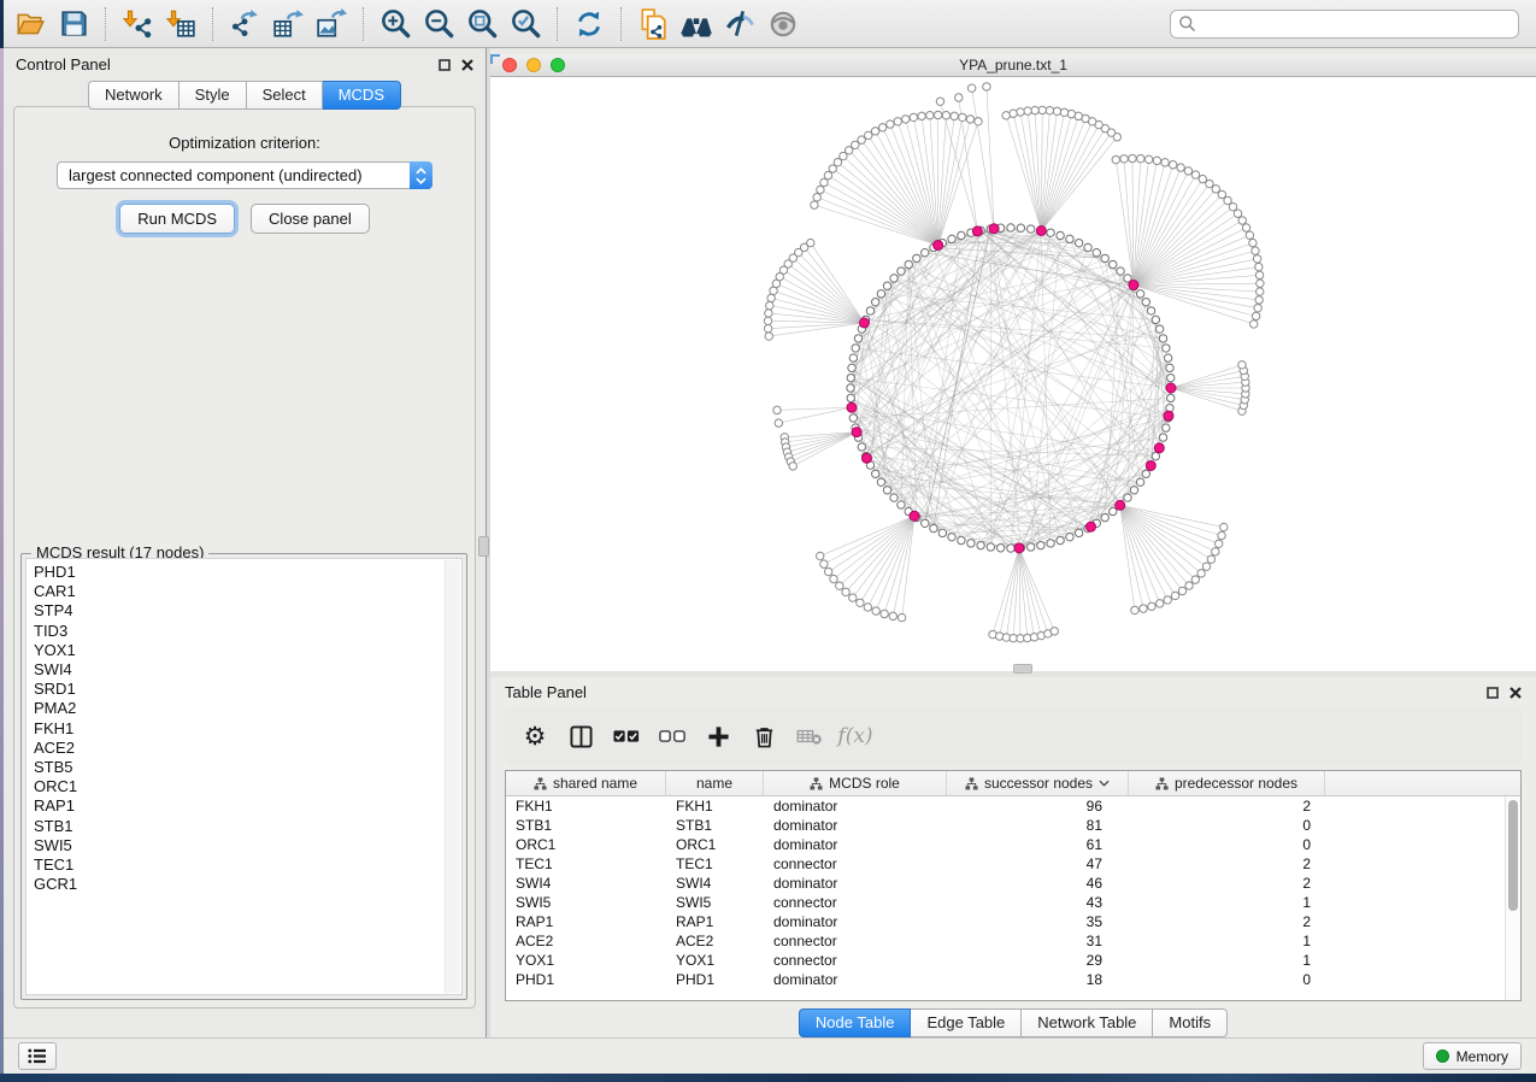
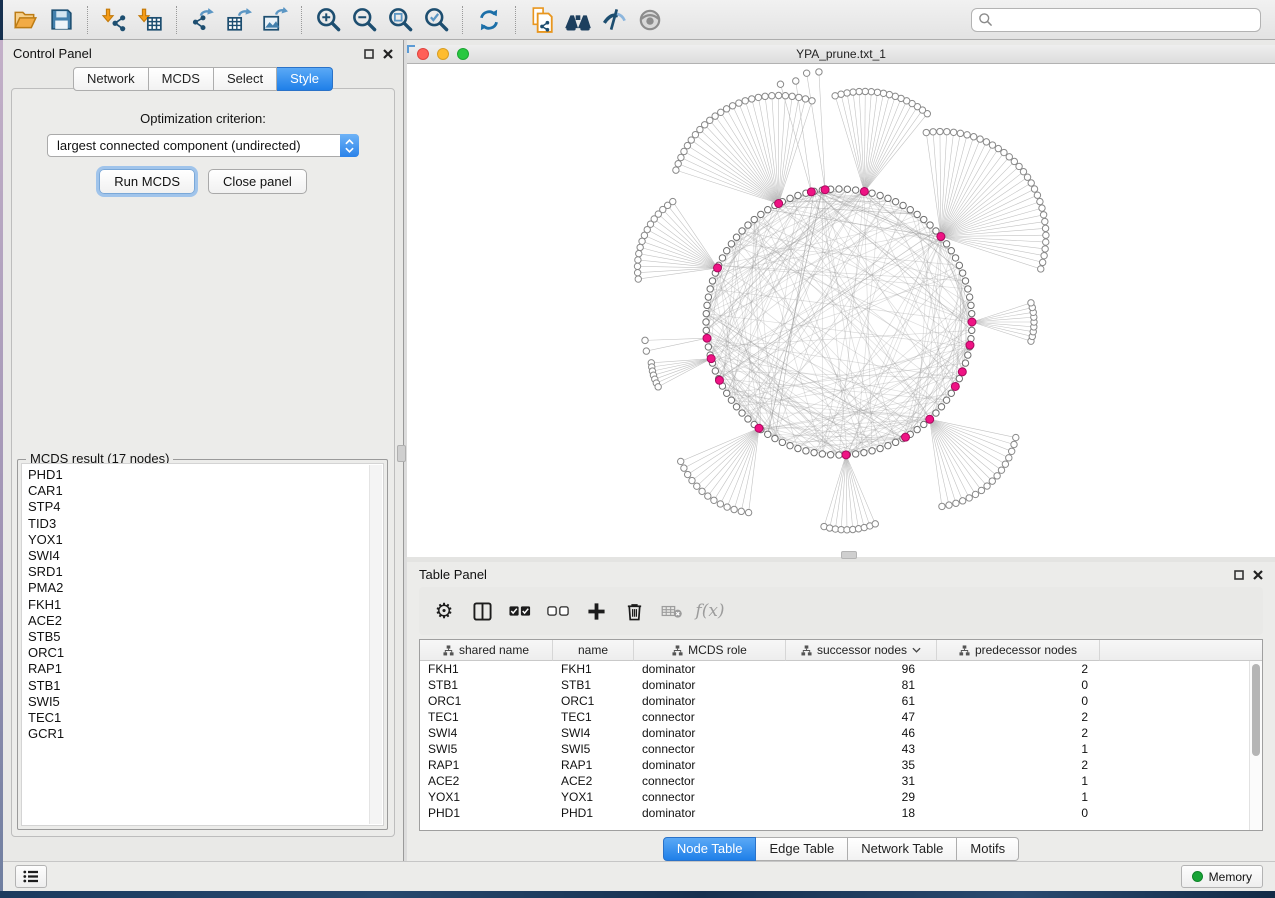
  Control Panel
  Network
- Style
+ MCDS
  Select
- MCDS
+ Style
  Optimization criterion:
  largest connected component (undirected)
  Run MCDS
  Close panel
  MCDS result (17 nodes)
  PHD1
  CAR1
  STP4
  TID3
  YOX1
  SWI4
  SRD1
  PMA2
  FKH1
  ACE2
  STB5
  ORC1
  RAP1
  STB1
  SWI5
  TEC1
  GCR1
  YPA_prune.txt_1
  Table Panel
  ⚙
  f(x)
  shared name
  name
  MCDS role
  successor nodes
  predecessor nodes
  FKH1
  FKH1
  dominator
  96
  2
  STB1
  STB1
  dominator
  81
  0
  ORC1
  ORC1
  dominator
  61
  0
  TEC1
  TEC1
  connector
  47
  2
  SWI4
  SWI4
  dominator
  46
  2
  SWI5
  SWI5
  connector
  43
  1
  RAP1
  RAP1
  dominator
  35
  2
  ACE2
  ACE2
  connector
  31
  1
  YOX1
  YOX1
  connector
  29
  1
  PHD1
  PHD1
  dominator
  18
  0
  Node Table
  Edge Table
  Network Table
  Motifs
  Memory
